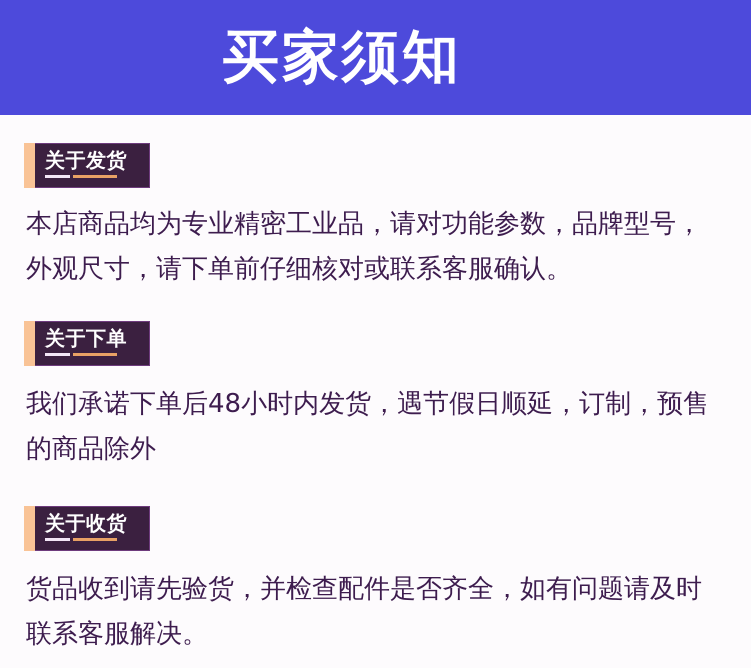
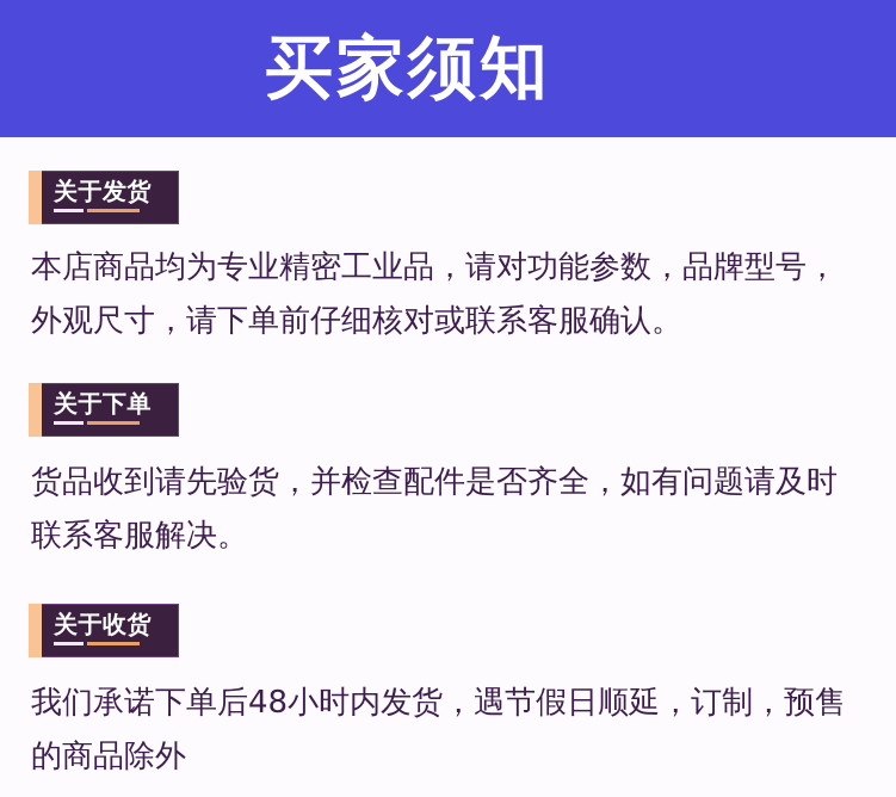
  买家须知
  关于发货
  本店商品均为专业精密工业品，请对功能参数，品牌型号，外观尺寸，请下单前仔细核对或联系客服确认。
  关于下单
- 我们承诺下单后48小时内发货，遇节假日顺延，订制，预售的商品除外
+ 货品收到请先验货，并检查配件是否齐全，如有问题请及时联系客服解决。
  关于收货
- 货品收到请先验货，并检查配件是否齐全，如有问题请及时联系客服解决。
+ 我们承诺下单后48小时内发货，遇节假日顺延，订制，预售的商品除外
